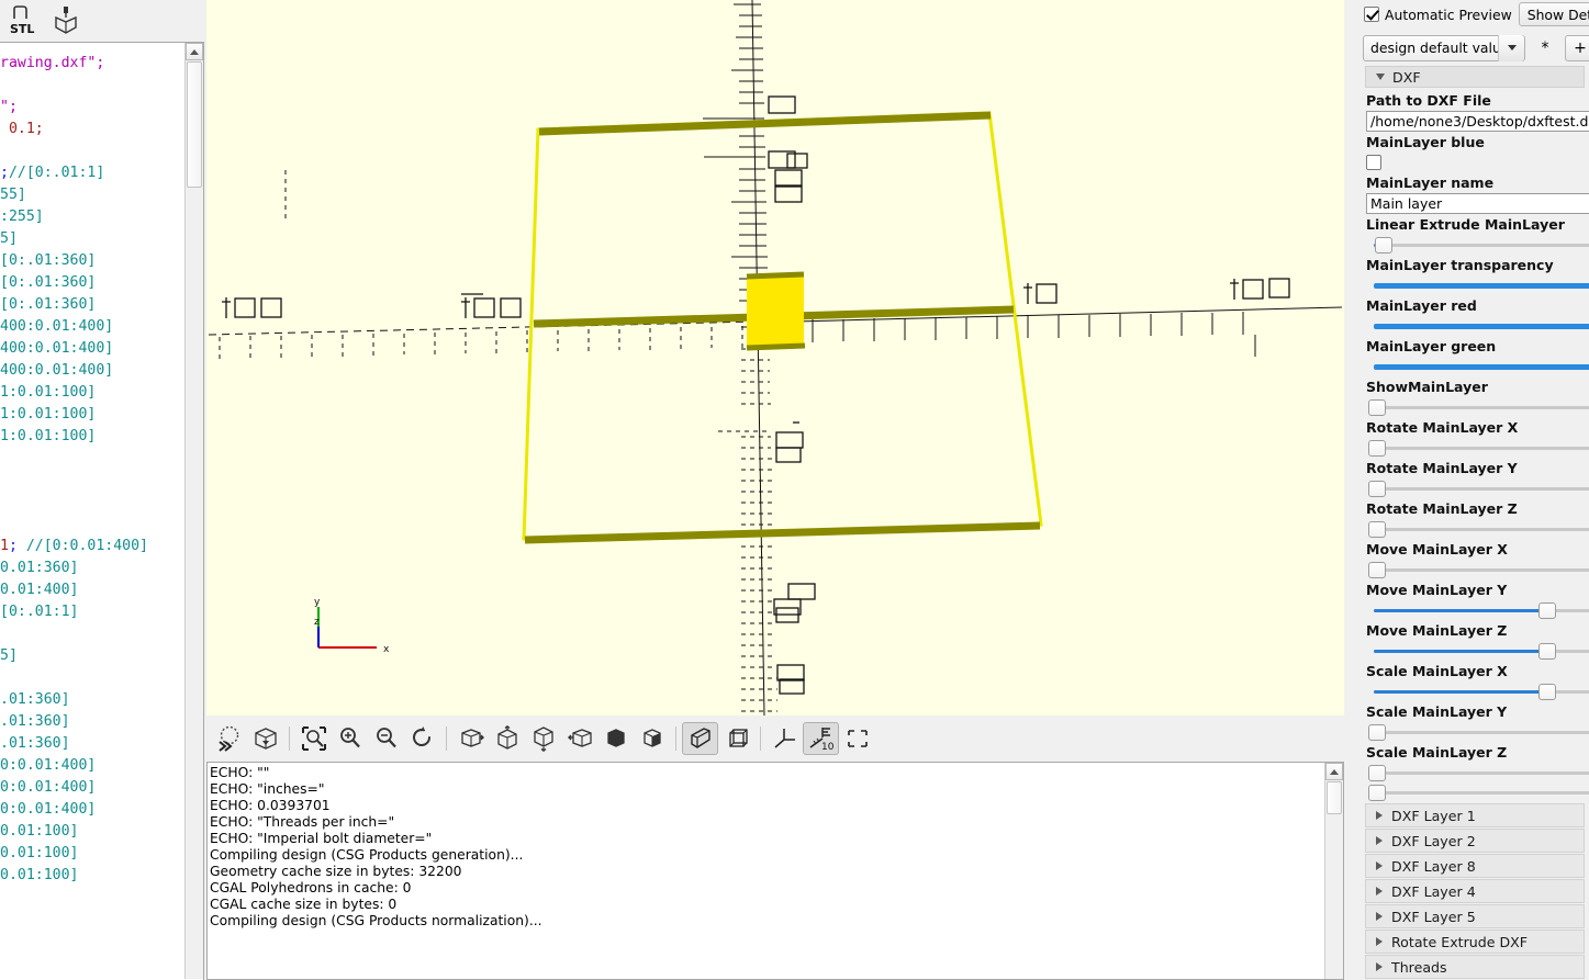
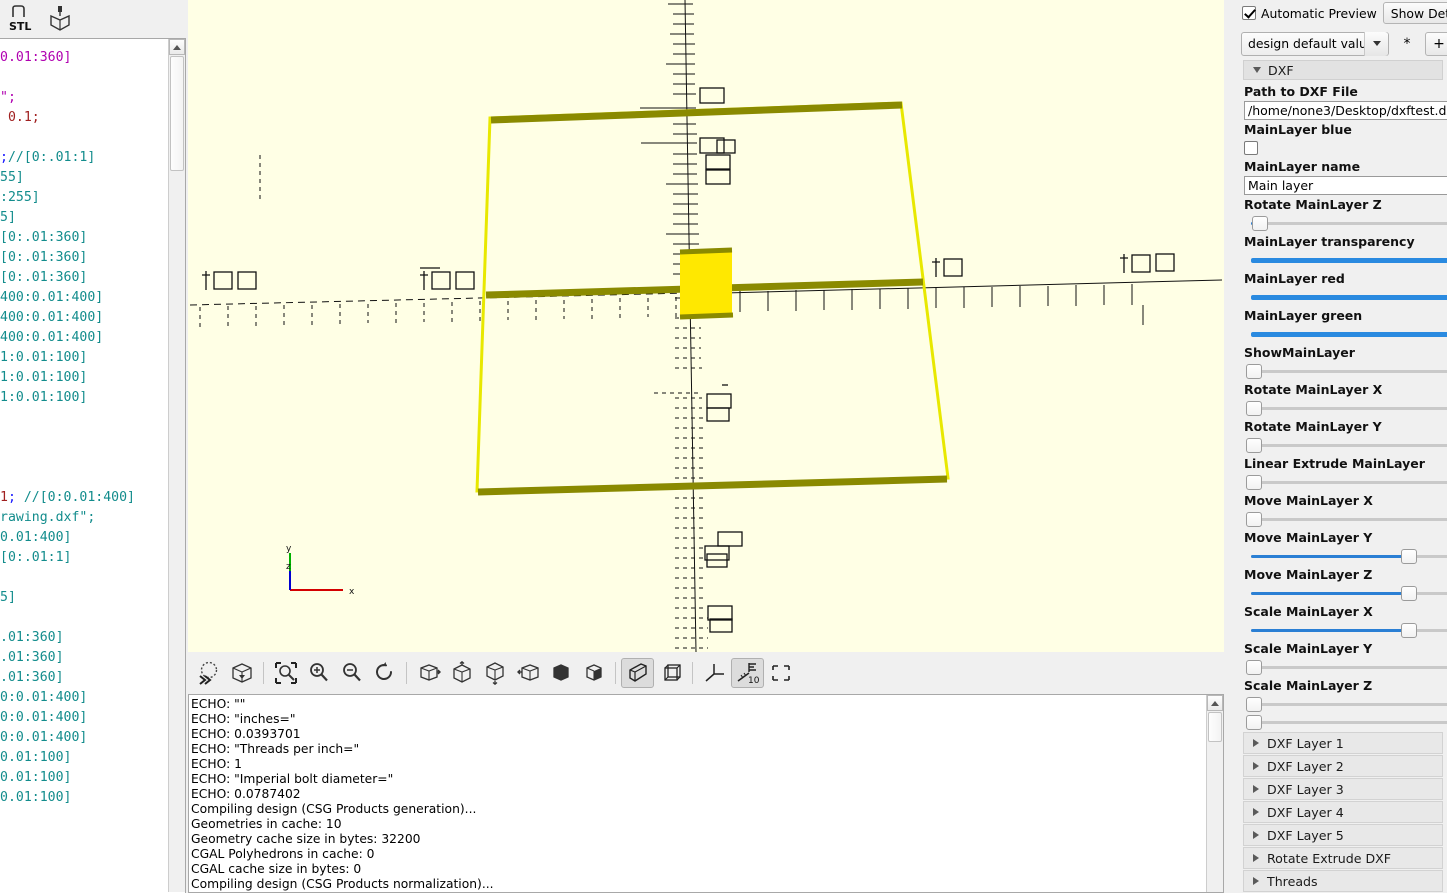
  STL
- rawing.dxf";
+ 0.01:360]
  ";
  0.1;
  ;//[0:.01:1]
  55]
  :255]
  5]
  [0:.01:360]
  [0:.01:360]
  [0:.01:360]
  400:0.01:400]
  400:0.01:400]
  400:0.01:400]
  1:0.01:100]
  1:0.01:100]
  1:0.01:100]
  1; //[0:0.01:400]
- 0.01:360]
+ rawing.dxf";
  0.01:400]
  [0:.01:1]
  5]
  .01:360]
  .01:360]
  .01:360]
  0:0.01:400]
  0:0.01:400]
  0:0.01:400]
  0.01:100]
  0.01:100]
  0.01:100]
  x
  y
  z
  10
  ECHO: ""
  ECHO: "inches="
  ECHO: 0.0393701
  ECHO: "Threads per inch="
+ ECHO: 1
  ECHO: "Imperial bolt diameter="
+ ECHO: 0.0787402
  Compiling design (CSG Products generation)...
+ Geometries in cache: 10
  Geometry cache size in bytes: 32200
  CGAL Polyhedrons in cache: 0
  CGAL cache size in bytes: 0
  Compiling design (CSG Products normalization)...
  Automatic Preview
  Show De
  design default valu
  *
  +
  DXF
  Path to DXF File
  /home/none3/Desktop/dxftest.d
  MainLayer blue
  MainLayer name
  Main layer
- Linear Extrude MainLayer
+ Rotate MainLayer Z
  MainLayer transparency
  MainLayer red
  MainLayer green
  ShowMainLayer
  Rotate MainLayer X
  Rotate MainLayer Y
- Rotate MainLayer Z
+ Linear Extrude MainLayer
  Move MainLayer X
  Move MainLayer Y
  Move MainLayer Z
  Scale MainLayer X
  Scale MainLayer Y
  Scale MainLayer Z
  DXF Layer 1
  DXF Layer 2
- DXF Layer 8
+ DXF Layer 3
  DXF Layer 4
  DXF Layer 5
  Rotate Extrude DXF
  Threads
